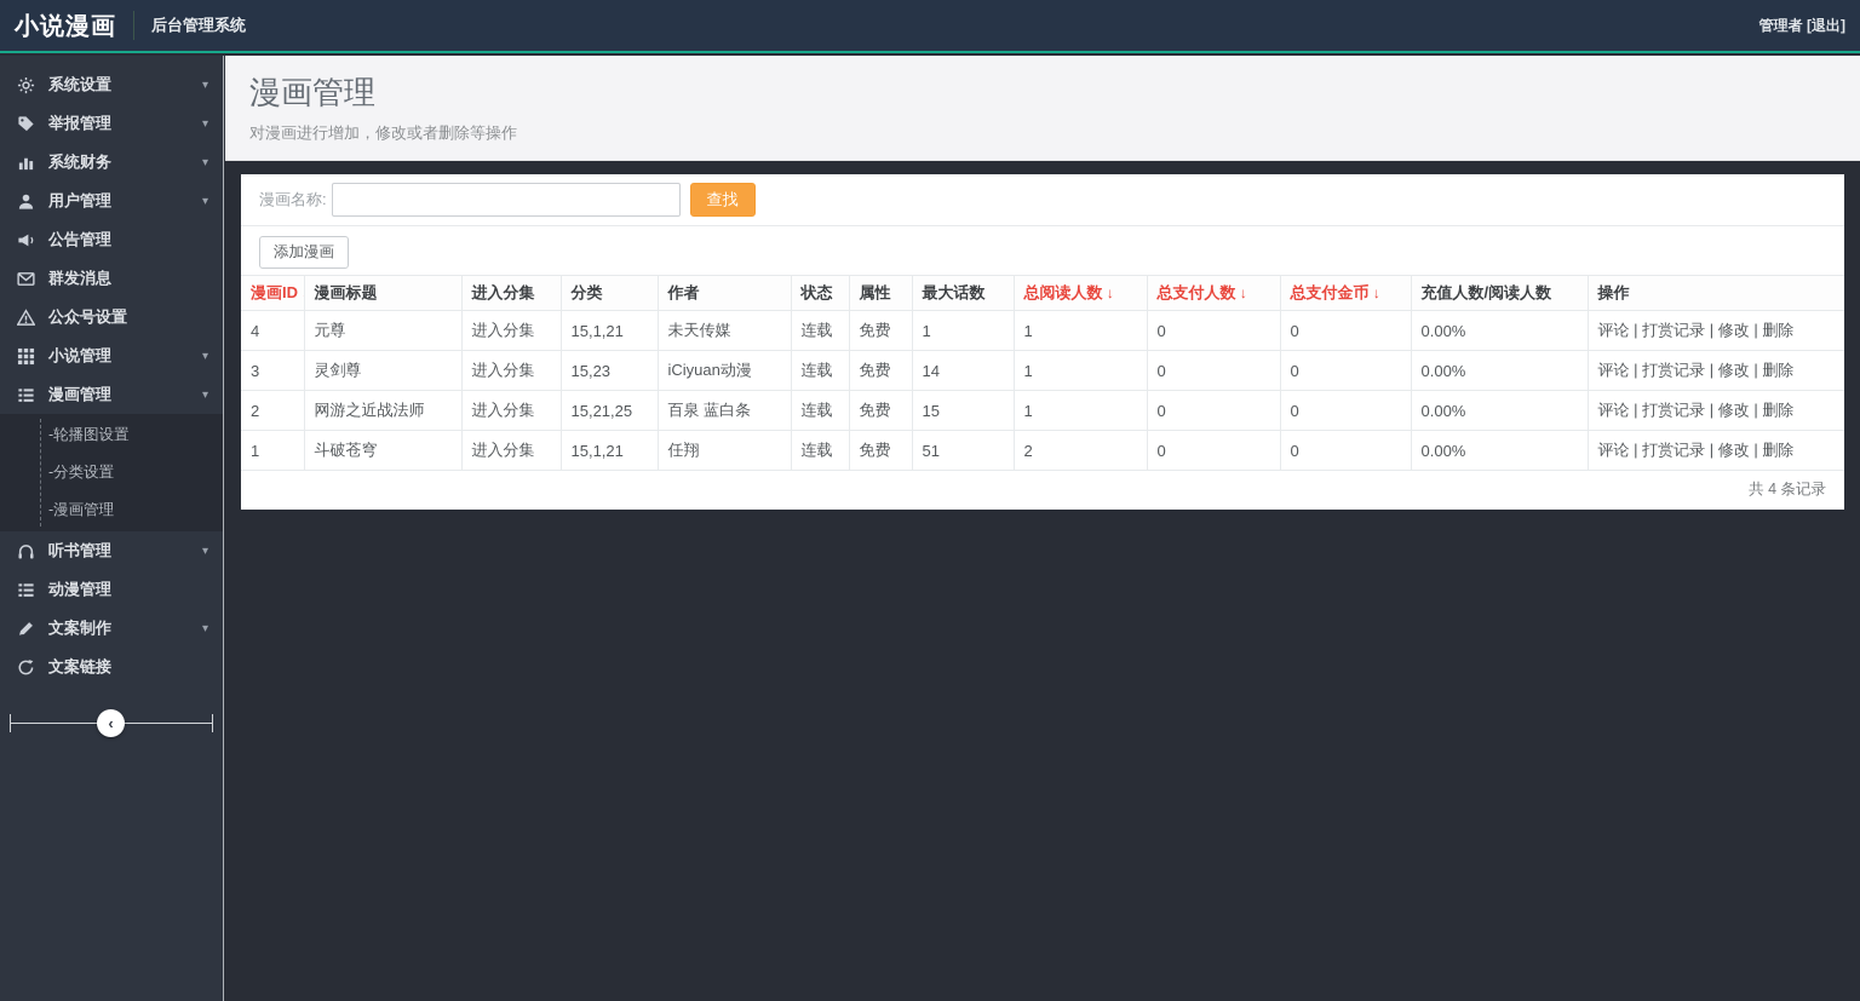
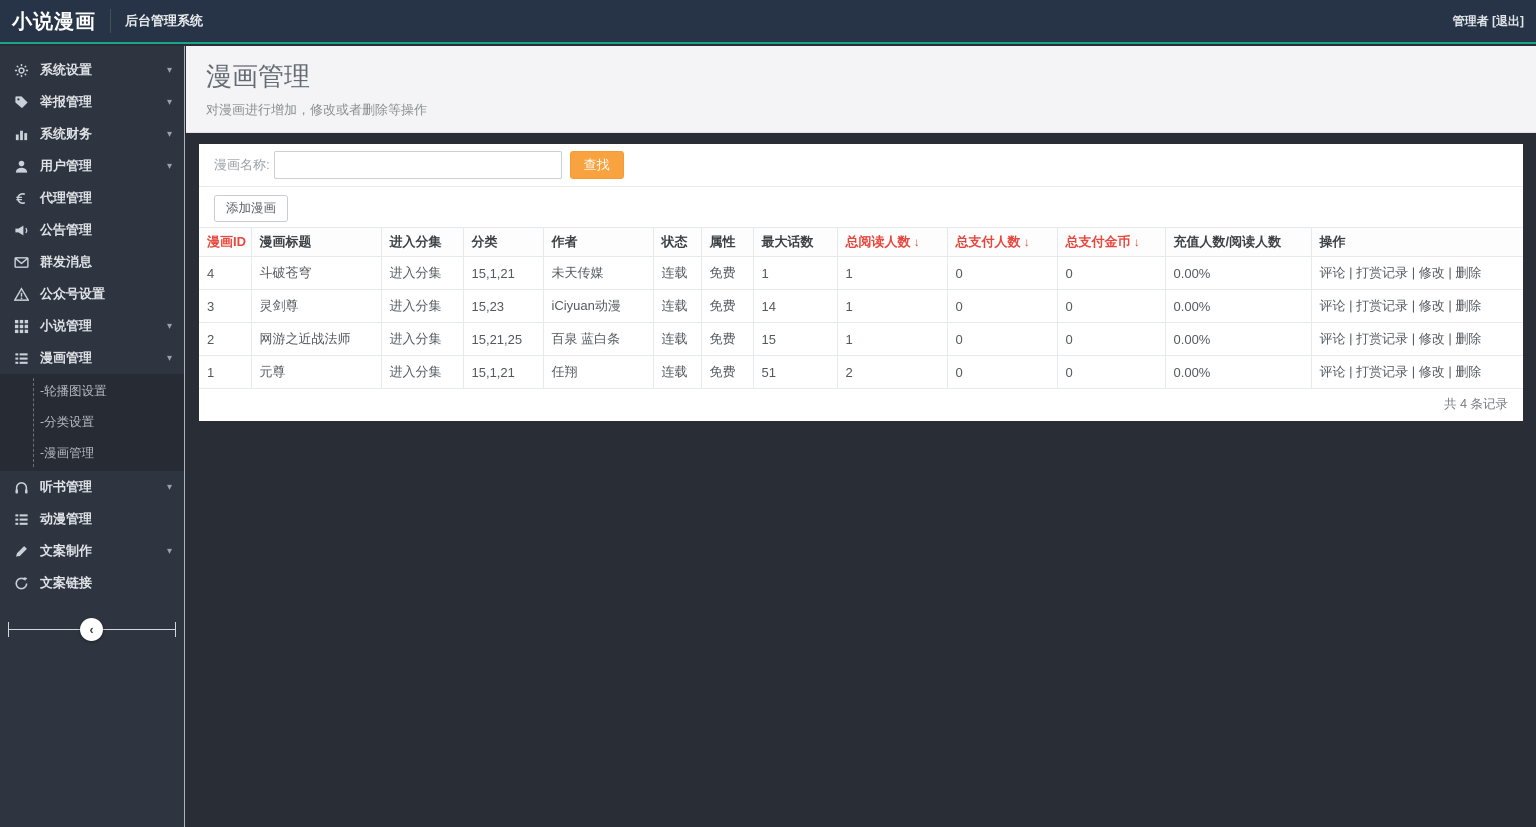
  小说漫画
  后台管理系统
  管理者 [退出]
  系统设置
  ▾
  举报管理
  ▾
  系统财务
  ▾
  用户管理
  ▾
+ 代理管理
  公告管理
  群发消息
  公众号设置
  小说管理
  ▾
  漫画管理
  ▾
  -轮播图设置
  -分类设置
  -漫画管理
  听书管理
  ▾
  动漫管理
  文案制作
  ▾
  文案链接
  ‹
  漫画管理
  对漫画进行增加，修改或者删除等操作
  漫画名称:
  查找
  添加漫画
  漫画ID	漫画标题	进入分集	分类	作者	状态	属性	最大话数	总阅读人数 ↓	总支付人数 ↓	总支付金币 ↓	充值人数/阅读人数	操作
- 4	元尊	进入分集	15,1,21	未天传媒	连载	免费	1	1	0	0	0.00%	评论 | 打赏记录 | 修改 | 删除
+ 4	斗破苍穹	进入分集	15,1,21	未天传媒	连载	免费	1	1	0	0	0.00%	评论 | 打赏记录 | 修改 | 删除
  3	灵剑尊	进入分集	15,23	iCiyuan动漫	连载	免费	14	1	0	0	0.00%	评论 | 打赏记录 | 修改 | 删除
  2	网游之近战法师	进入分集	15,21,25	百泉 蓝白条	连载	免费	15	1	0	0	0.00%	评论 | 打赏记录 | 修改 | 删除
- 1	斗破苍穹	进入分集	15,1,21	任翔	连载	免费	51	2	0	0	0.00%	评论 | 打赏记录 | 修改 | 删除
+ 1	元尊	进入分集	15,1,21	任翔	连载	免费	51	2	0	0	0.00%	评论 | 打赏记录 | 修改 | 删除
  共 4 条记录
